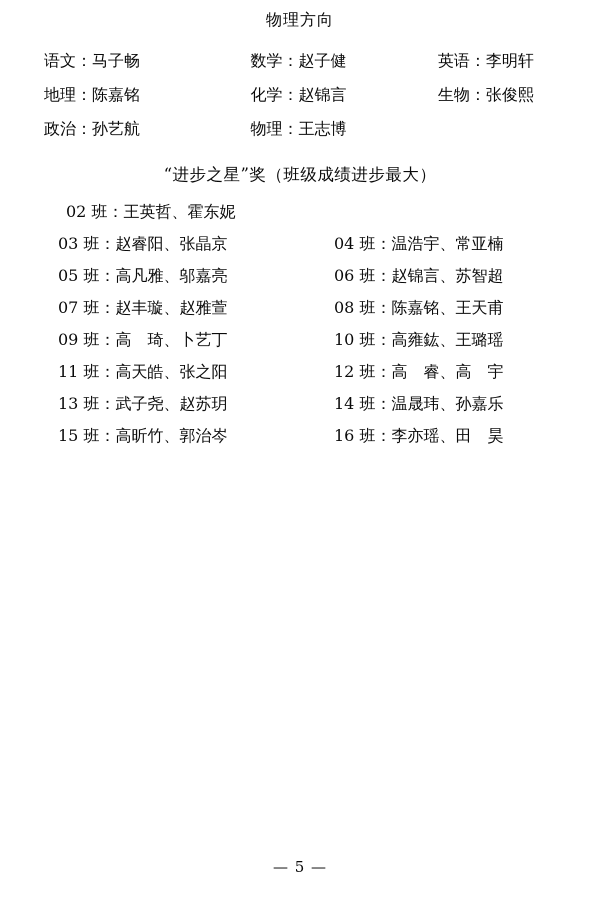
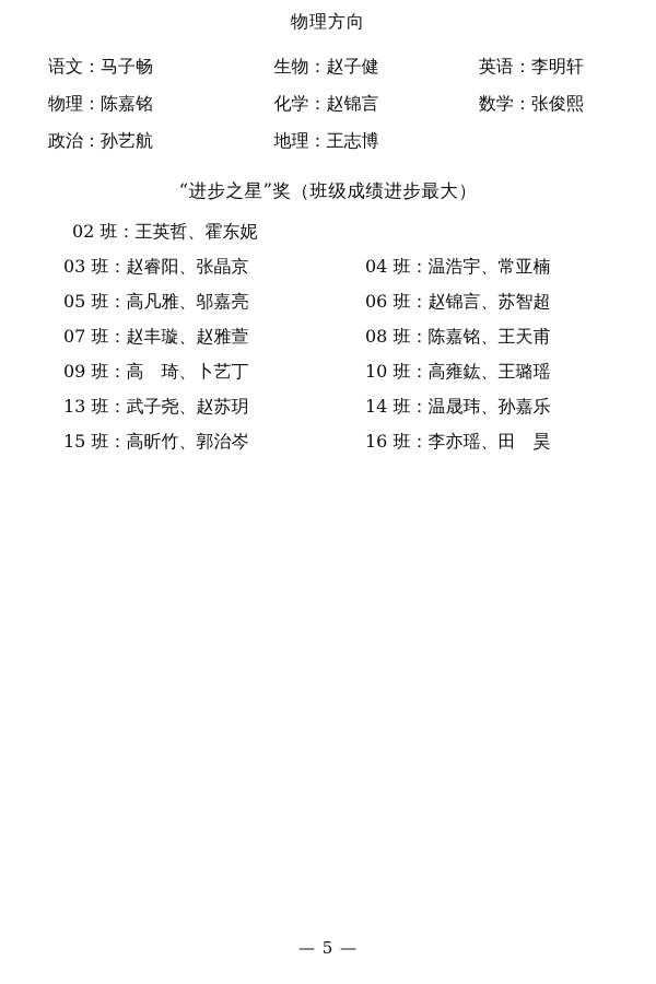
  物理方向
  语文：马子畅
- 数学：赵子健
+ 生物：赵子健
  英语：李明轩
- 地理：陈嘉铭
+ 物理：陈嘉铭
  化学：赵锦言
- 生物：张俊熙
+ 数学：张俊熙
  政治：孙艺航
- 物理：王志博
+ 地理：王志博
  “进步之星”奖（班级成绩进步最大）
  02 班：王英哲、霍东妮
  03 班：赵睿阳、张晶京
  04 班：温浩宇、常亚楠
  05 班：高凡雅、邬嘉亮
  06 班：赵锦言、苏智超
  07 班：赵丰璇、赵雅萱
  08 班：陈嘉铭、王天甫
  09 班：高 琦、卜艺丁
  10 班：高雍鈜、王璐瑶
- 11 班：高天皓、张之阳
- 12 班：高 睿、高 宇
  13 班：武子尧、赵苏玥
  14 班：温晟玮、孙嘉乐
  15 班：高昕竹、郭治岑
  16 班：李亦瑶、田 昊
  — 5 —
